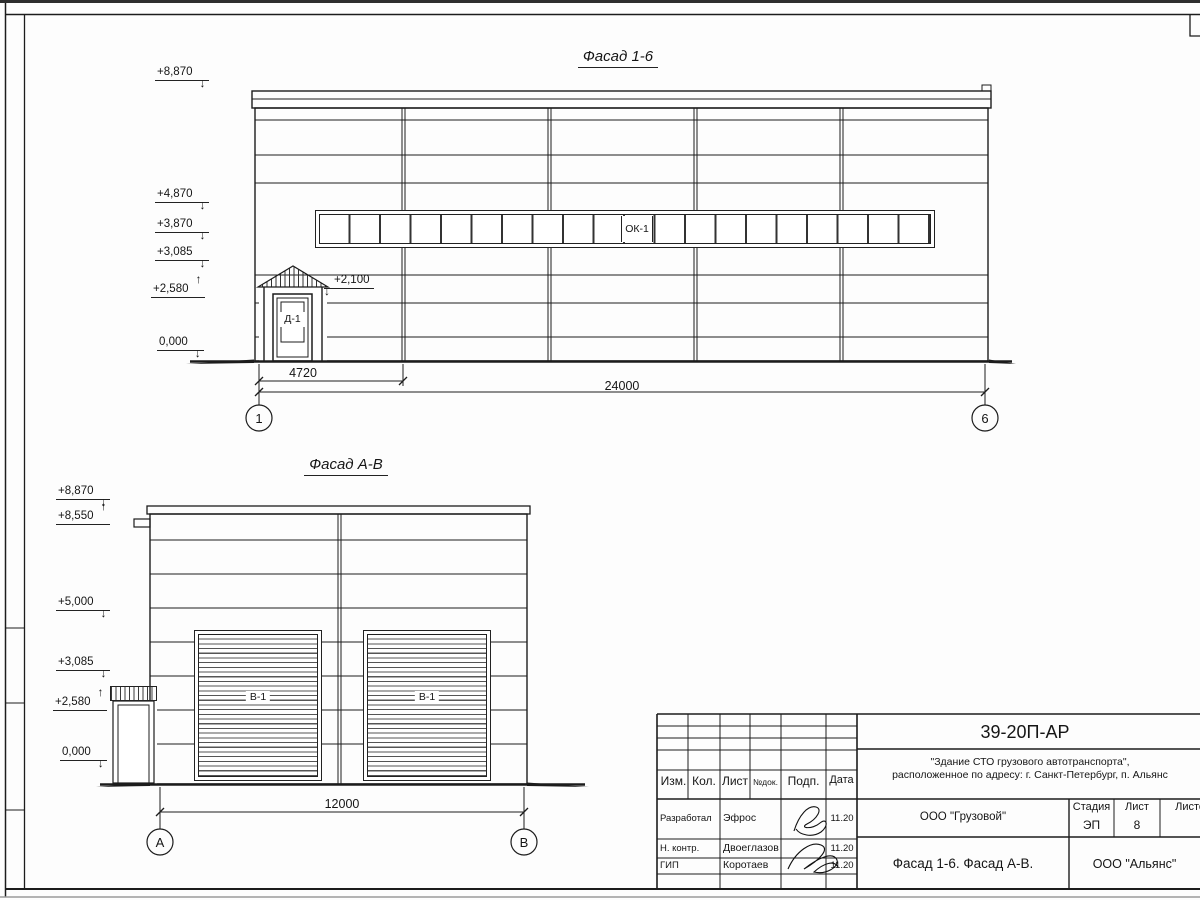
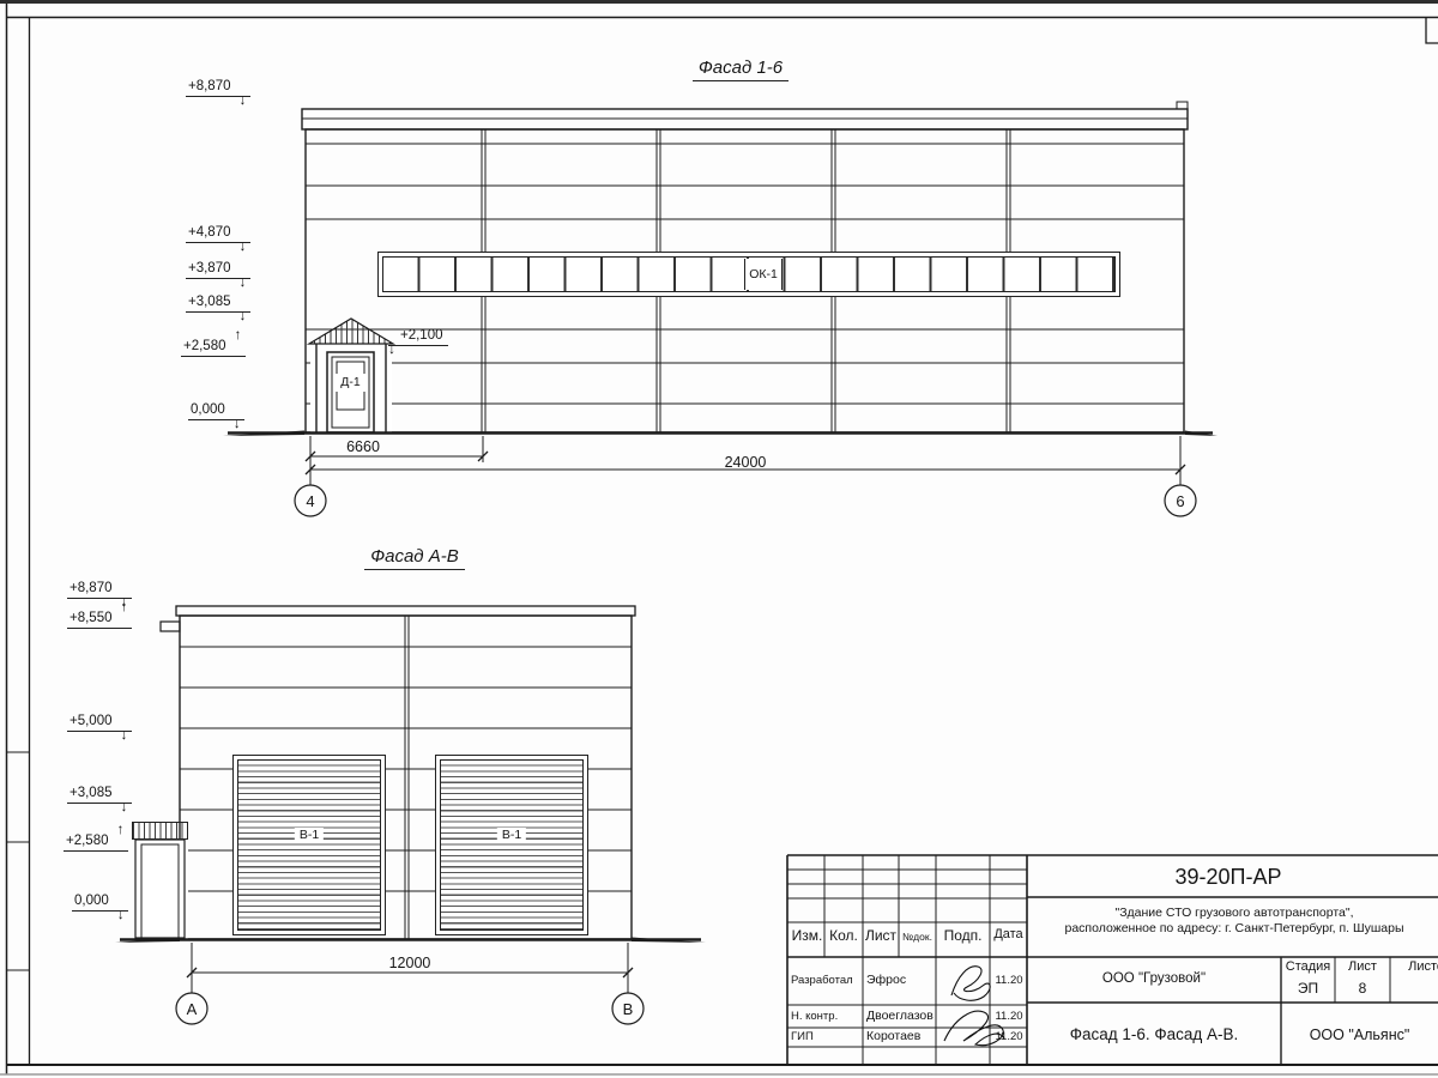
  Фасад 1-6
  Фасад А-В
  ОК-1
  Д-1
  +8,870
  ↓
  +4,870
  ↓
  +3,870
  ↓
  +3,085
  ↓
  +2,580
  ↑
  0,000
  ↓
  +2,100
  ↓
- 4720
+ 6660
  24000
- 1
+ 4
  6
  В-1
  В-1
  +8,870
  ↓
  +8,550
  ↑
  +5,000
  ↓
  +3,085
  ↓
  +2,580
  ↑
  0,000
  ↓
  12000
  А
  В
  39-20П-АР
  "Здание СТО грузового автотранспорта",
- расположенное по адресу: г. Санкт-Петербург, п. Альянс
+ расположенное по адресу: г. Санкт-Петербург, п. Шушары
  Изм.
  Кол.
  Лист
  №док.
  Подп.
  Дата
  Разработал
  Эфрос
  11.20
  Н. контр.
  Двоеглазов
  11.20
  ГИП
  Коротаев
  11.20
  ООО "Грузовой"
  Стадия
  Лист
  ЭП
  8
  Фасад 1-6. Фасад А-В.
  ООО "Альянс"
